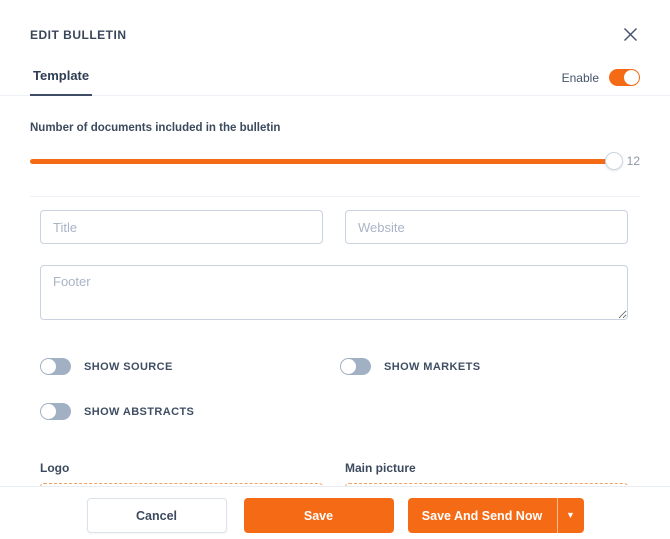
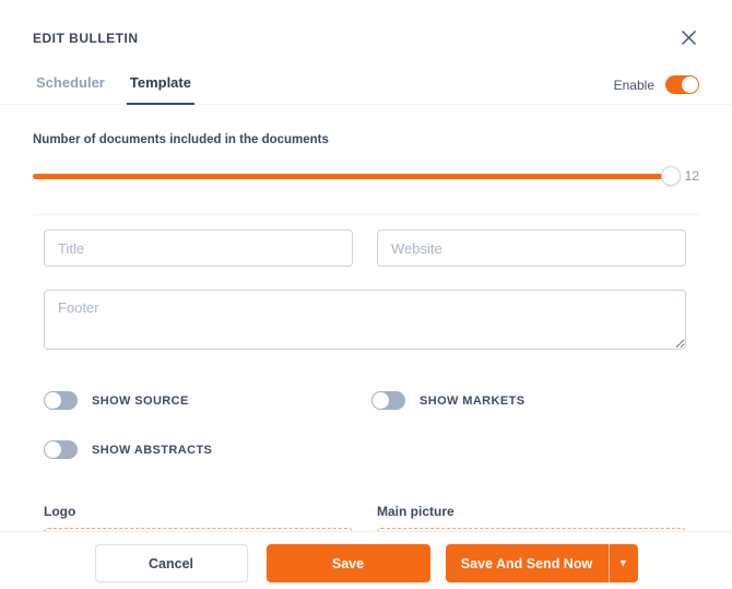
  EDIT BULLETIN
+ Scheduler
  Template
  Enable
- Number of documents included in the bulletin
+ Number of documents included in the documents
  12
  Title
  Website
  Footer
  SHOW SOURCE
  SHOW MARKETS
  SHOW ABSTRACTS
  Logo
  Main picture
  Cancel
  Save
  Save And Send Now
  ▼
